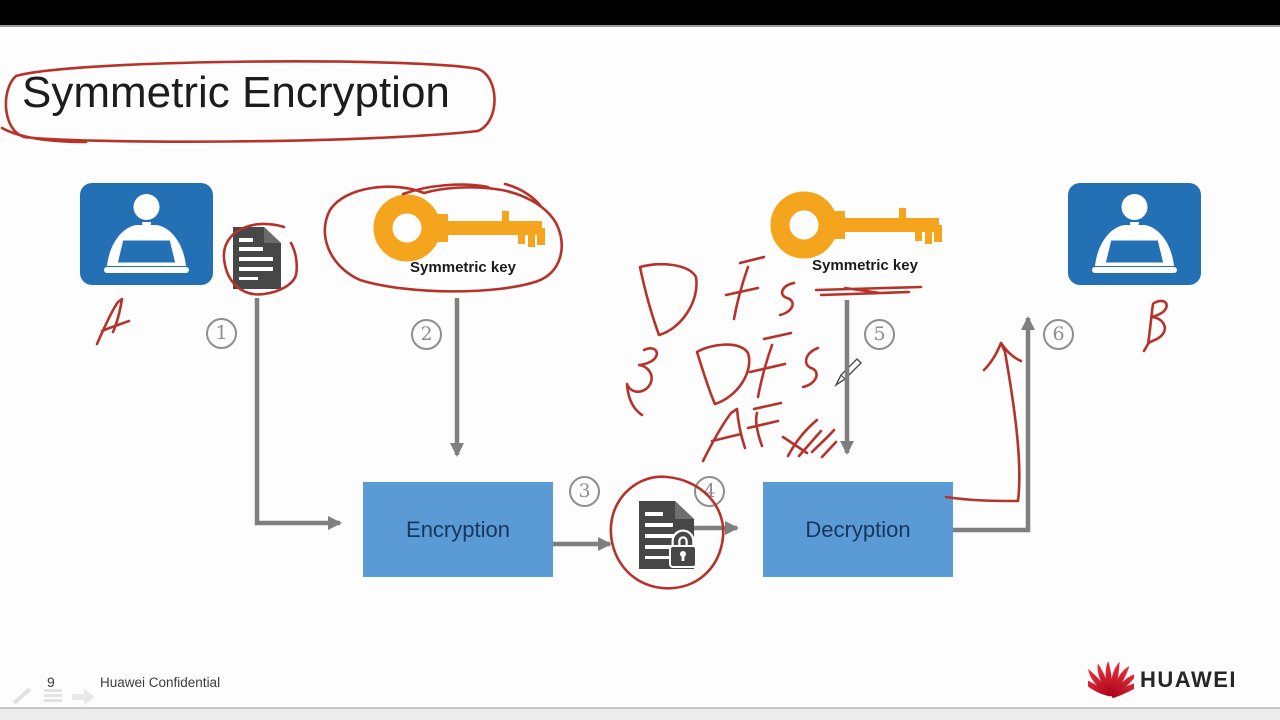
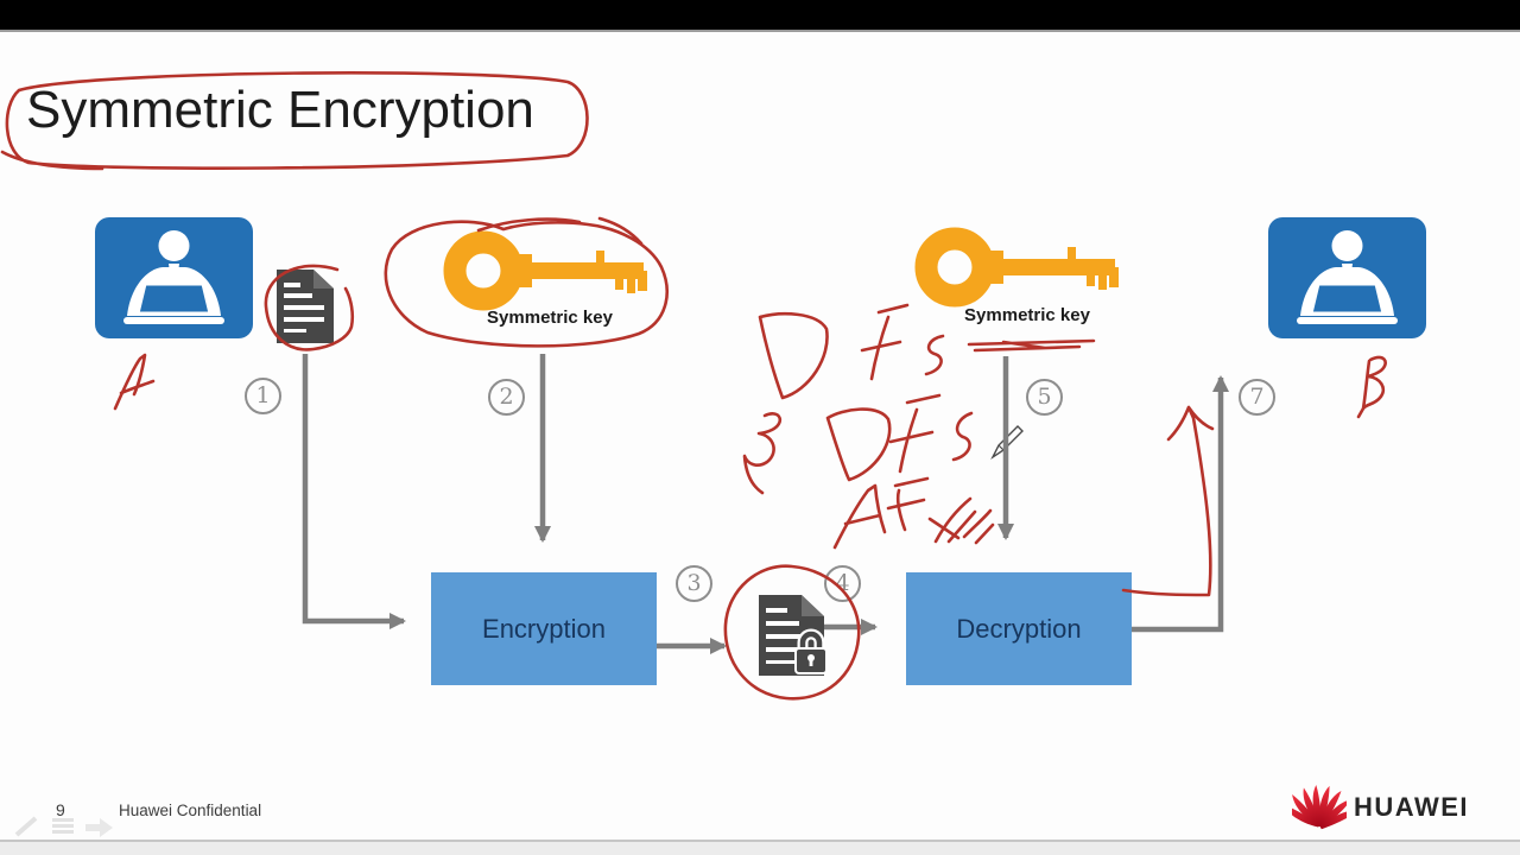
  Symmetric Encryption
  Symmetric key
  Symmetric key
  1
  2
  3
  4
  5
- 6
+ 7
  Encryption
  Decryption
  9
  Huawei Confidential
  HUAWEI
